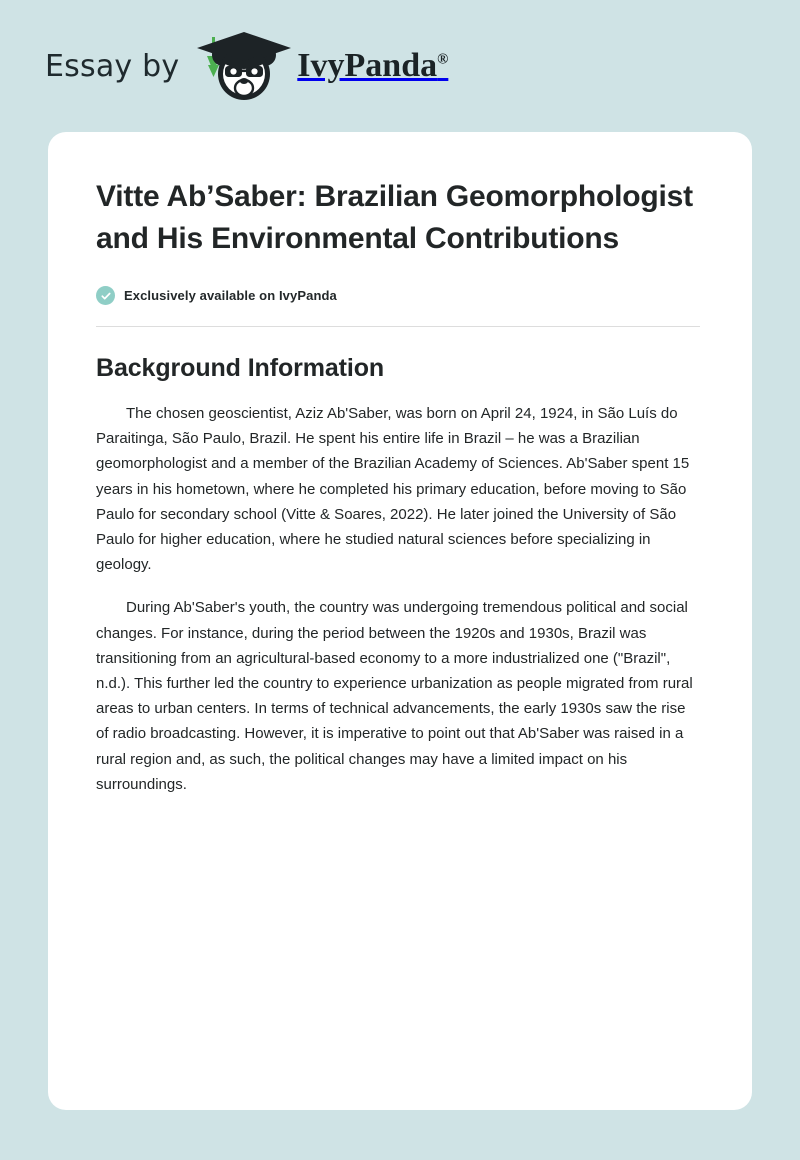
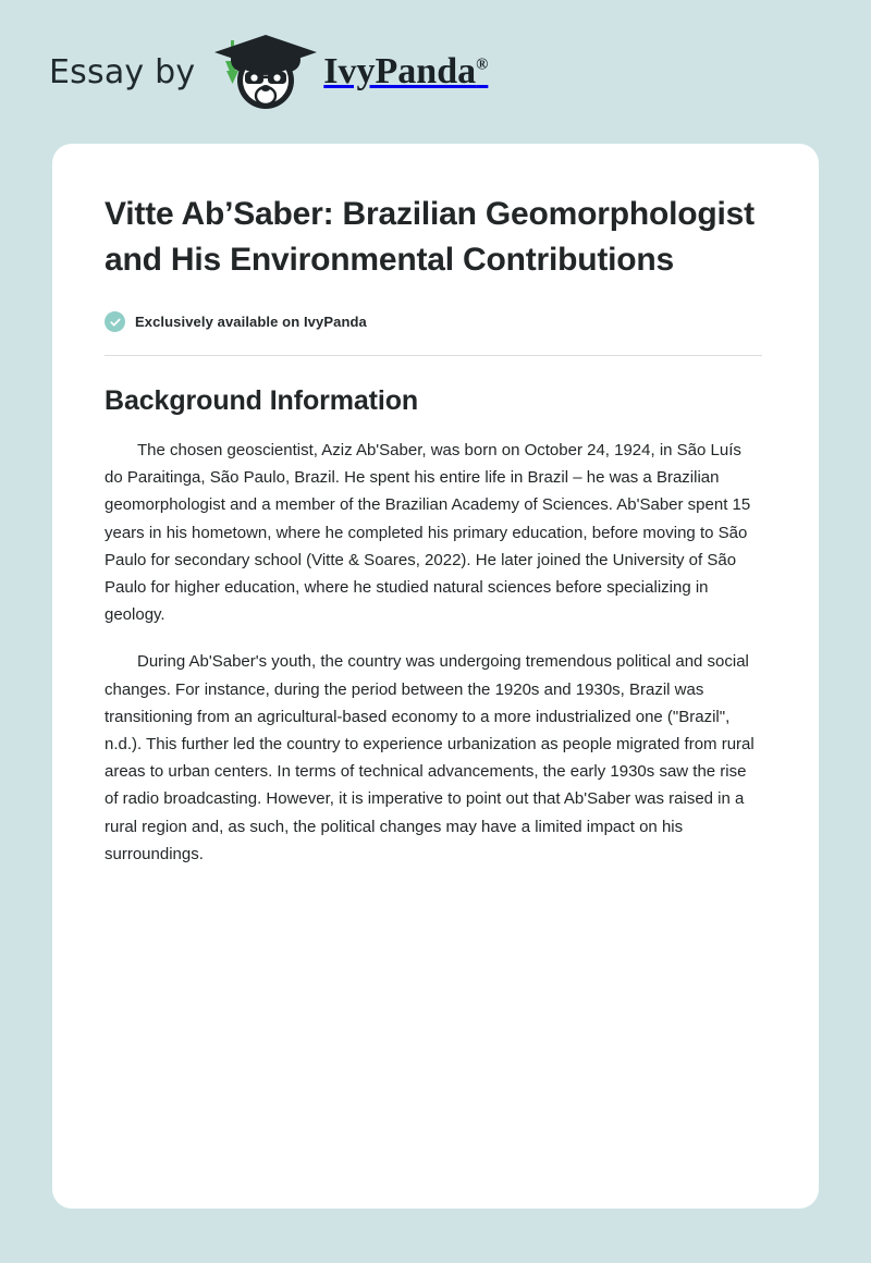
  Essay by
  IvyPanda®
  Vitte Ab’Saber: Brazilian Geomorphologist and His Environmental Contributions
  Exclusively available on IvyPanda
  Background Information
- The chosen geoscientist, Aziz Ab'Saber, was born on April 24, 1924, in São Luís do Paraitinga, São Paulo, Brazil. He spent his entire life in Brazil – he was a Brazilian geomorphologist and a member of the Brazilian Academy of Sciences. Ab'Saber spent 15 years in his hometown, where he completed his primary education, before moving to São Paulo for secondary school (Vitte & Soares, 2022). He later joined the University of São Paulo for higher education, where he studied natural sciences before specializing in geology.
+ The chosen geoscientist, Aziz Ab'Saber, was born on October 24, 1924, in São Luís do Paraitinga, São Paulo, Brazil. He spent his entire life in Brazil – he was a Brazilian geomorphologist and a member of the Brazilian Academy of Sciences. Ab'Saber spent 15 years in his hometown, where he completed his primary education, before moving to São Paulo for secondary school (Vitte & Soares, 2022). He later joined the University of São Paulo for higher education, where he studied natural sciences before specializing in geology.
  During Ab'Saber's youth, the country was undergoing tremendous political and social changes. For instance, during the period between the 1920s and 1930s, Brazil was transitioning from an agricultural-based economy to a more industrialized one ("Brazil", n.d.). This further led the country to experience urbanization as people migrated from rural areas to urban centers. In terms of technical advancements, the early 1930s saw the rise of radio broadcasting. However, it is imperative to point out that Ab'Saber was raised in a rural region and, as such, the political changes may have a limited impact on his surroundings.
